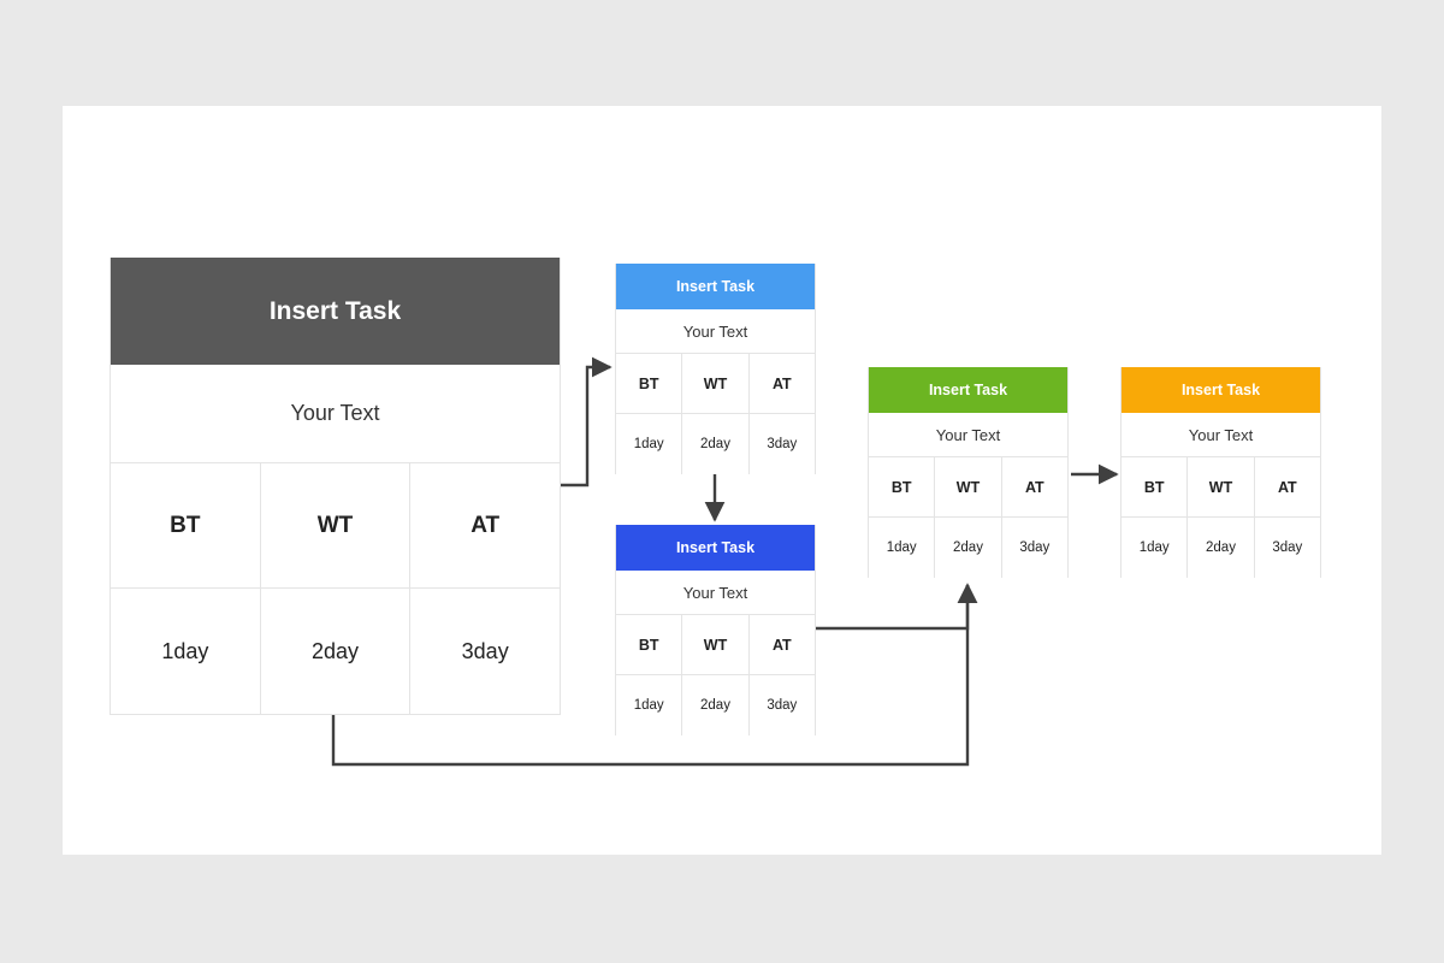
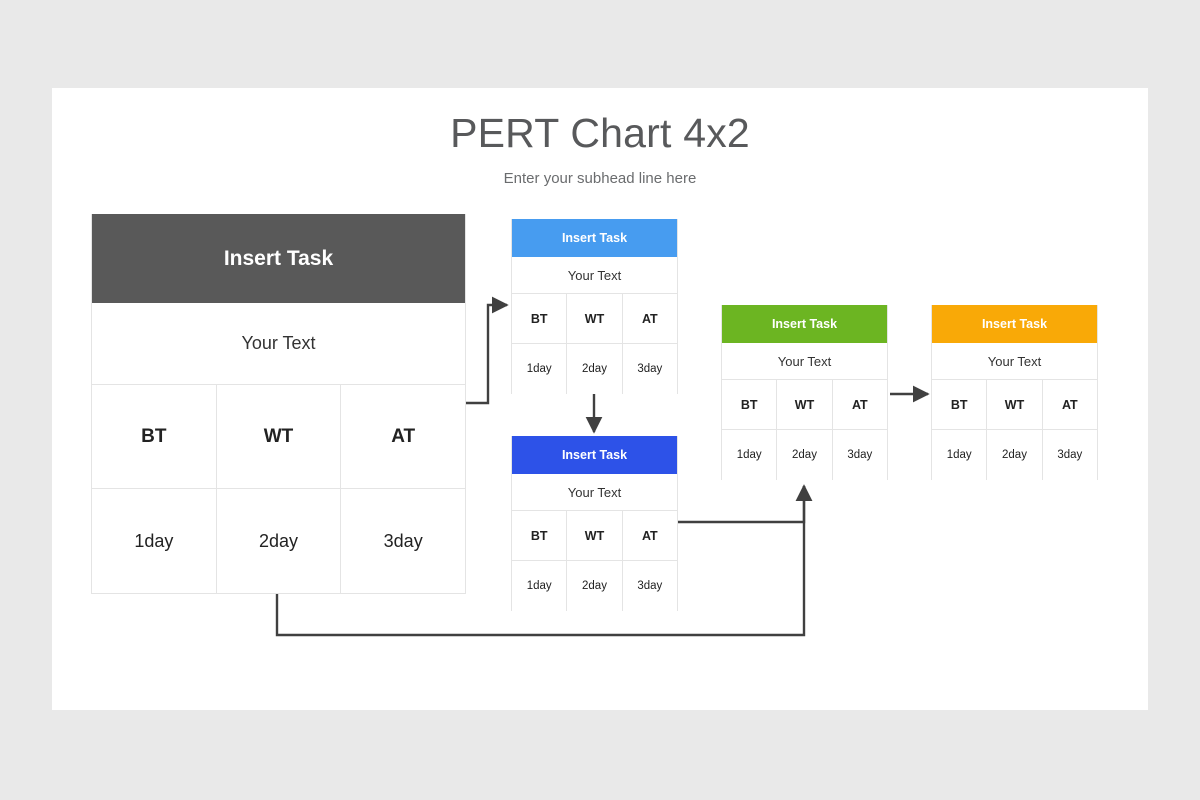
+ PERT Chart 4x2
+ Enter your subhead line here
  Insert Task
  Your Text
  BT
  WT
  AT
  1day
  2day
  3day
  Insert Task
  Your Text
  BT
  WT
  AT
  1day
  2day
  3day
  Insert Task
  Your Text
  BT
  WT
  AT
  1day
  2day
  3day
  Insert Task
  Your Text
  BT
  WT
  AT
  1day
  2day
  3day
  Insert Task
  Your Text
  BT
  WT
  AT
  1day
  2day
  3day
